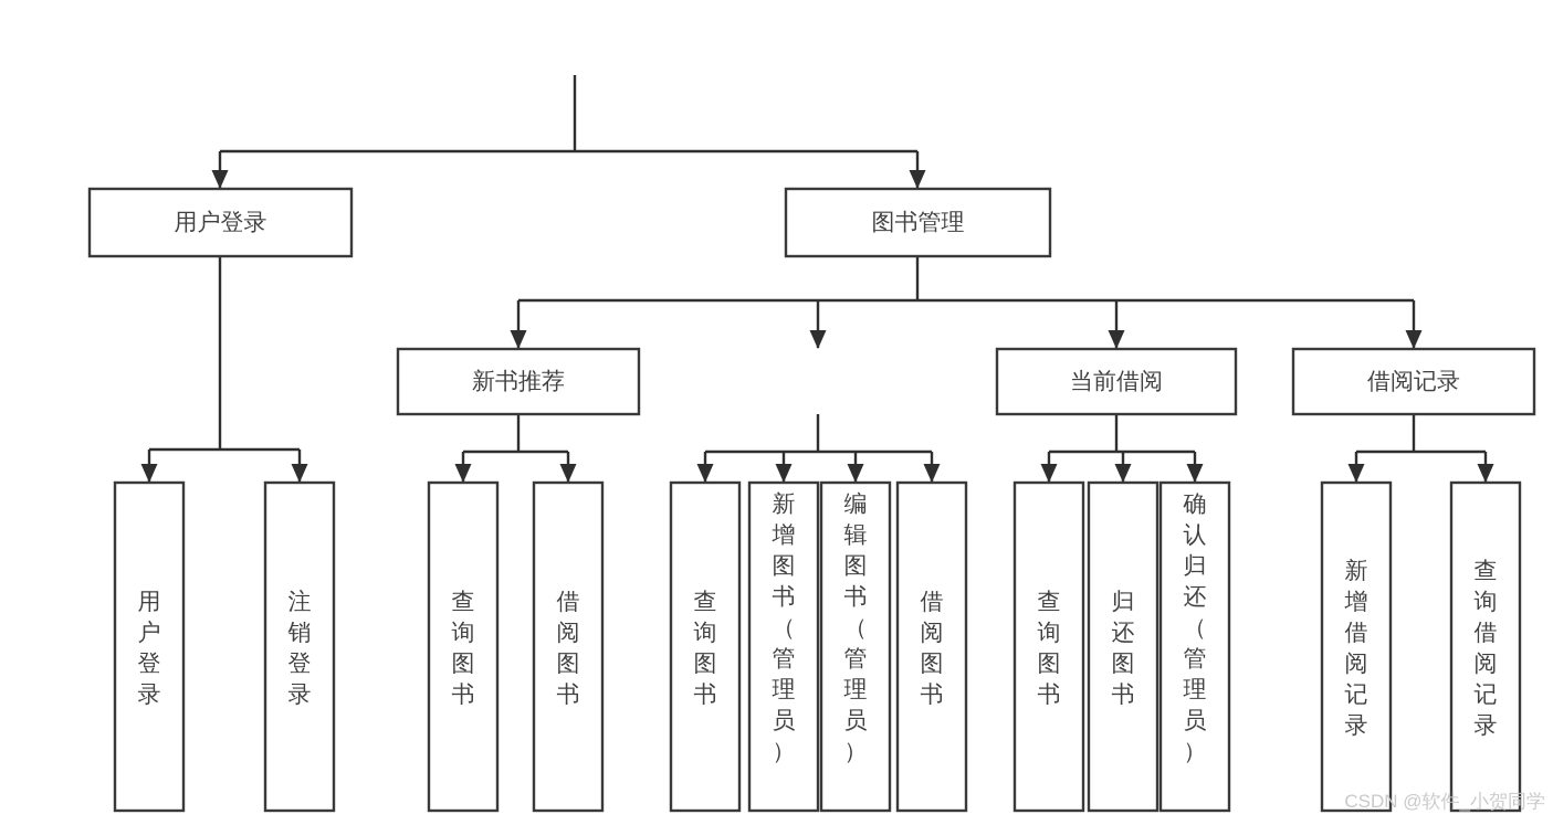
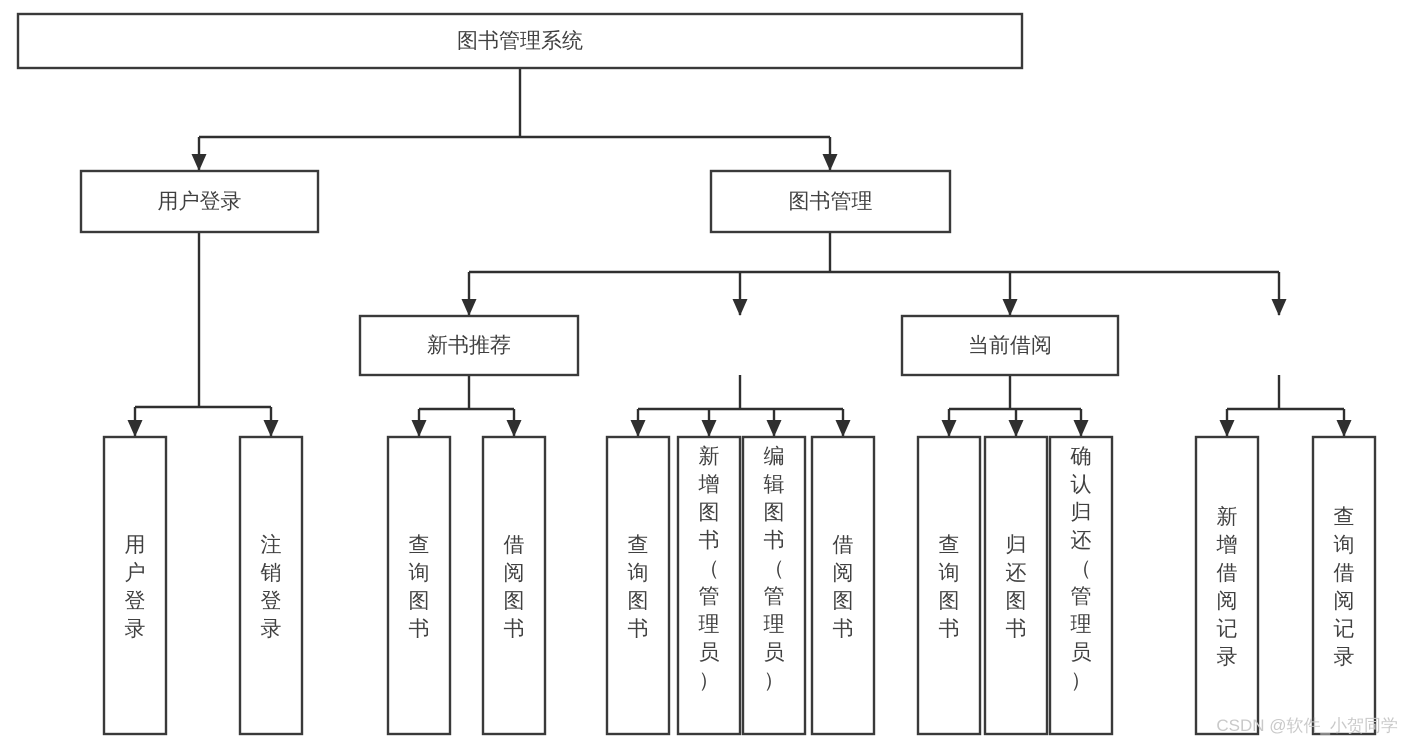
+ 图书管理系统
  用户登录
  图书管理
  新书推荐
  当前借阅
- 借阅记录
  用户登录
  注销登录
  查询图书
  借阅图书
  查询图书
  新增图书（管理员）
  编辑图书（管理员）
  借阅图书
  查询图书
  归还图书
  确认归还（管理员）
  新增借阅记录
  查询借阅记录
  CSDN @软件_小贺同学
